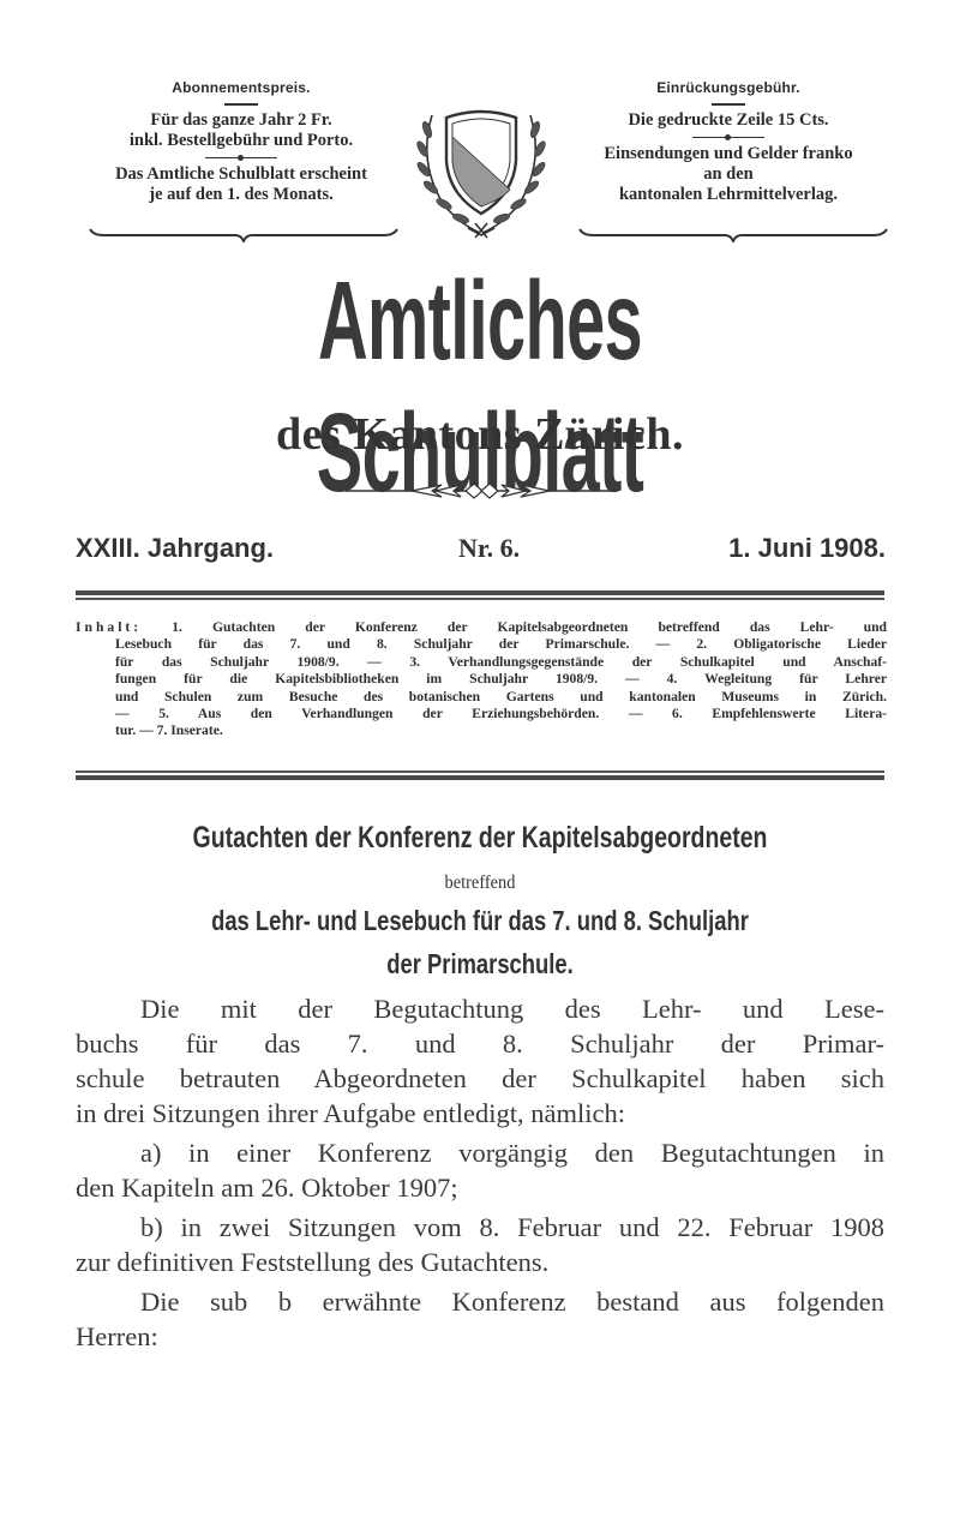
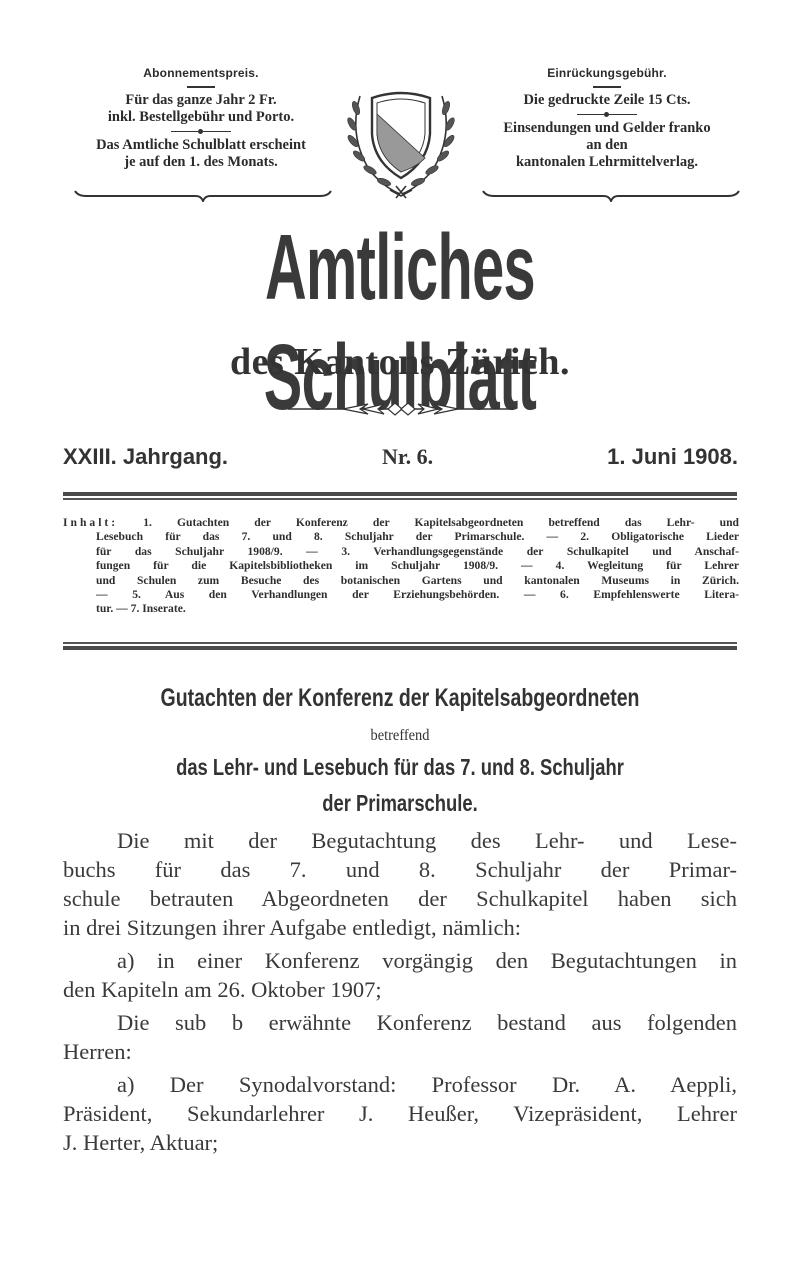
  Abonnementspreis.
  Für das ganze Jahr 2 Fr.
  inkl. Bestellgebühr und Porto.
  Das Amtliche Schulblatt erscheint
  je auf den 1. des Monats.
  Einrückungsgebühr.
  Die gedruckte Zeile 15 Cts.
  Einsendungen und Gelder franko
  an den
  kantonalen Lehrmittelverlag.
  Amtliches Schulblatt
  des Kantons Zürich.
  XXIII. Jahrgang.
  Nr. 6.
  1. Juni 1908.
  Inhalt: 1. Gutachten der Konferenz der Kapitelsabgeordneten betreffend das Lehr- und
  Lesebuch für das 7. und 8. Schuljahr der Primarschule. — 2. Obligatorische Lieder
  für das Schuljahr 1908/9. — 3. Verhandlungsgegenstände der Schulkapitel und Anschaf-
  fungen für die Kapitelsbibliotheken im Schuljahr 1908/9. — 4. Wegleitung für Lehrer
  und Schulen zum Besuche des botanischen Gartens und kantonalen Museums in Zürich.
  — 5. Aus den Verhandlungen der Erziehungsbehörden. — 6. Empfehlenswerte Litera-
  tur. — 7. Inserate.
  Gutachten der Konferenz der Kapitelsabgeordneten
  betreffend
  das Lehr- und Lesebuch für das 7. und 8. Schuljahr
  der Primarschule.
  Die mit der Begutachtung des Lehr- und Lese-
  buchs für das 7. und 8. Schuljahr der Primar-
  schule betrauten Abgeordneten der Schulkapitel haben sich
  in drei Sitzungen ihrer Aufgabe entledigt, nämlich:
  a) in einer Konferenz vorgängig den Begutachtungen in
  den Kapiteln am 26. Oktober 1907;
- b) in zwei Sitzungen vom 8. Februar und 22. Februar 1908
- zur definitiven Feststellung des Gutachtens.
  Die sub b erwähnte Konferenz bestand aus folgenden
  Herren:
+ a) Der Synodalvorstand: Professor Dr. A. Aeppli,
+ Präsident, Sekundarlehrer J. Heußer, Vizepräsident, Lehrer
+ J. Herter, Aktuar;
